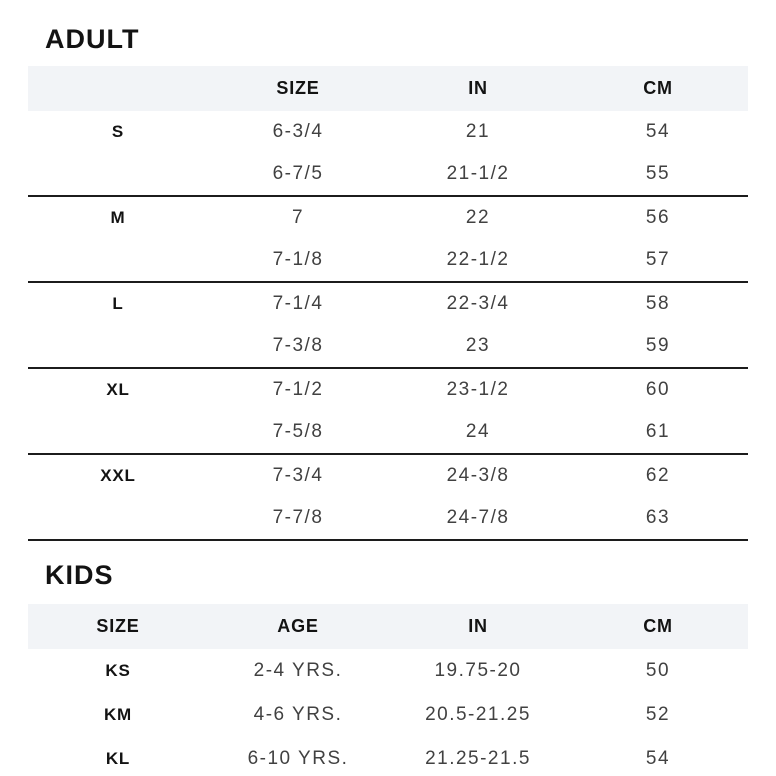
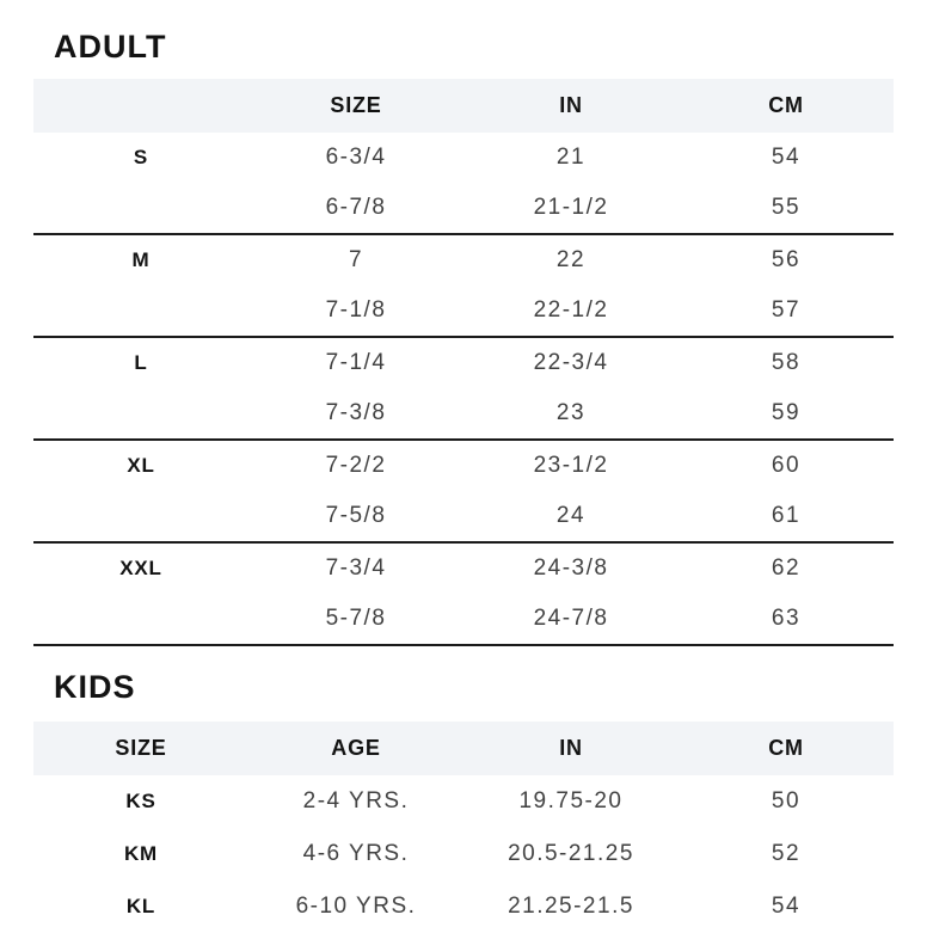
  ADULT
  	SIZE	IN	CM
  S	6-3/4	21	54
- 	6-7/5	21-1/2	55
+ 	6-7/8	21-1/2	55
  M	7	22	56
  	7-1/8	22-1/2	57
  L	7-1/4	22-3/4	58
  	7-3/8	23	59
- XL	7-1/2	23-1/2	60
+ XL	7-2/2	23-1/2	60
  	7-5/8	24	61
  XXL	7-3/4	24-3/8	62
- 	7-7/8	24-7/8	63
+ 	5-7/8	24-7/8	63
  KIDS
  SIZE	AGE	IN	CM
  KS	2-4 YRS.	19.75-20	50
  KM	4-6 YRS.	20.5-21.25	52
  KL	6-10 YRS.	21.25-21.5	54
